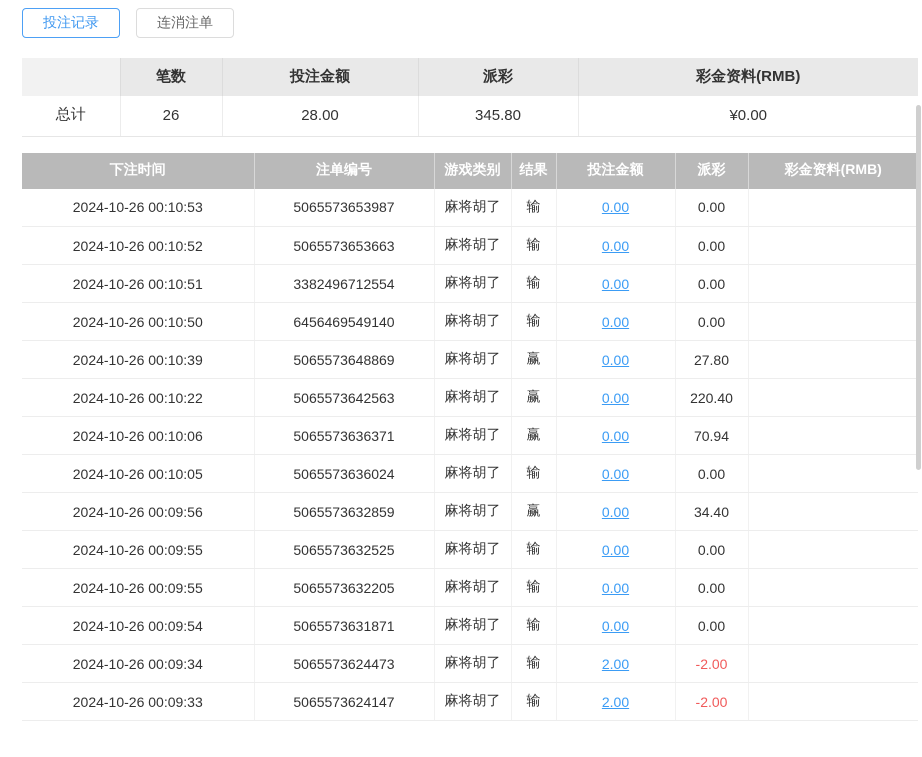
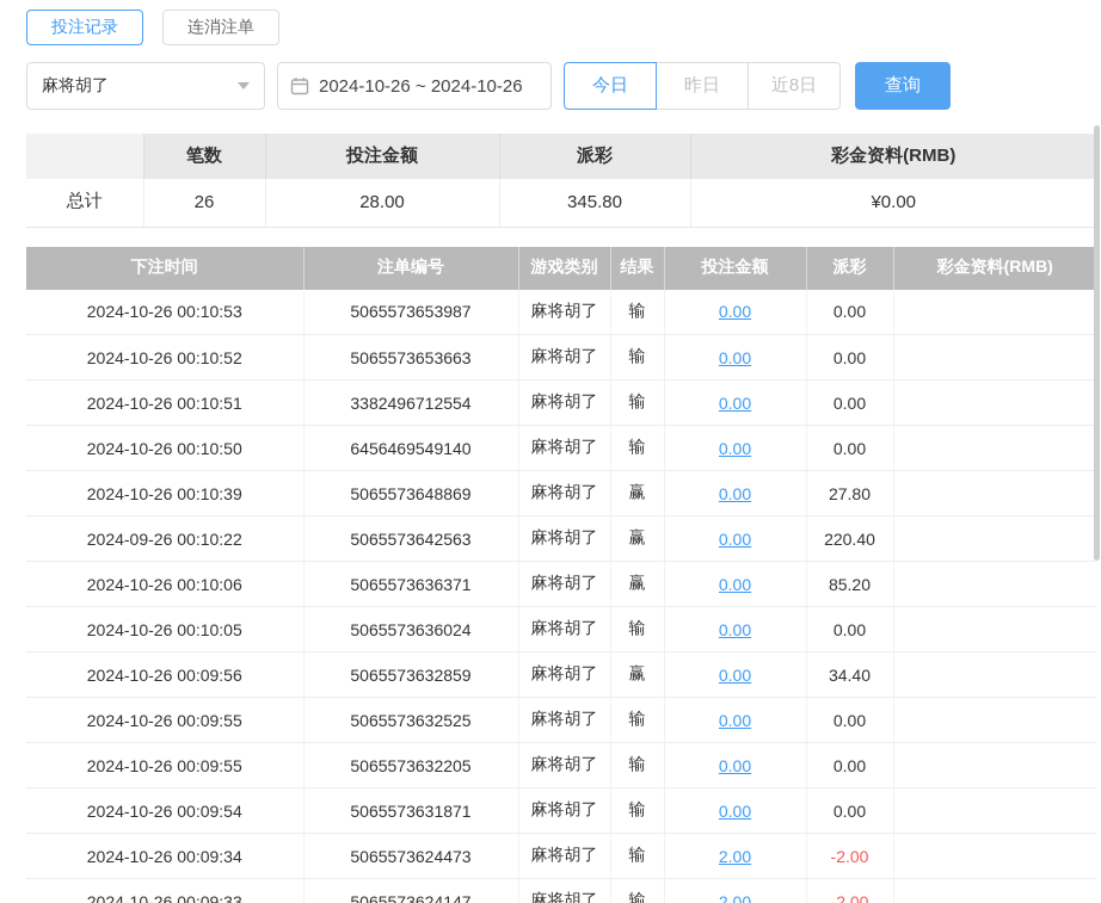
  投注记录
  连消注单
+ 麻将胡了
+ 2024-10-26 ~ 2024-10-26
+ 今日
+ 昨日
+ 近8日
+ 查询
  	笔数	投注金额	派彩	彩金资料(RMB)
  总计	26	28.00	345.80	¥0.00
  下注时间	注单编号	游戏类别	结果	投注金额	派彩	彩金资料(RMB)
  2024-10-26 00:10:53	5065573653987	麻将胡了	输	0.00	0.00
  2024-10-26 00:10:52	5065573653663	麻将胡了	输	0.00	0.00
  2024-10-26 00:10:51	3382496712554	麻将胡了	输	0.00	0.00
  2024-10-26 00:10:50	6456469549140	麻将胡了	输	0.00	0.00
  2024-10-26 00:10:39	5065573648869	麻将胡了	赢	0.00	27.80
- 2024-10-26 00:10:22	5065573642563	麻将胡了	赢	0.00	220.40
+ 2024-09-26 00:10:22	5065573642563	麻将胡了	赢	0.00	220.40
- 2024-10-26 00:10:06	5065573636371	麻将胡了	赢	0.00	70.94
+ 2024-10-26 00:10:06	5065573636371	麻将胡了	赢	0.00	85.20
  2024-10-26 00:10:05	5065573636024	麻将胡了	输	0.00	0.00
  2024-10-26 00:09:56	5065573632859	麻将胡了	赢	0.00	34.40
  2024-10-26 00:09:55	5065573632525	麻将胡了	输	0.00	0.00
  2024-10-26 00:09:55	5065573632205	麻将胡了	输	0.00	0.00
  2024-10-26 00:09:54	5065573631871	麻将胡了	输	0.00	0.00
  2024-10-26 00:09:34	5065573624473	麻将胡了	输	2.00	-2.00
  2024-10-26 00:09:33	5065573624147	麻将胡了	输	2.00	-2.00
